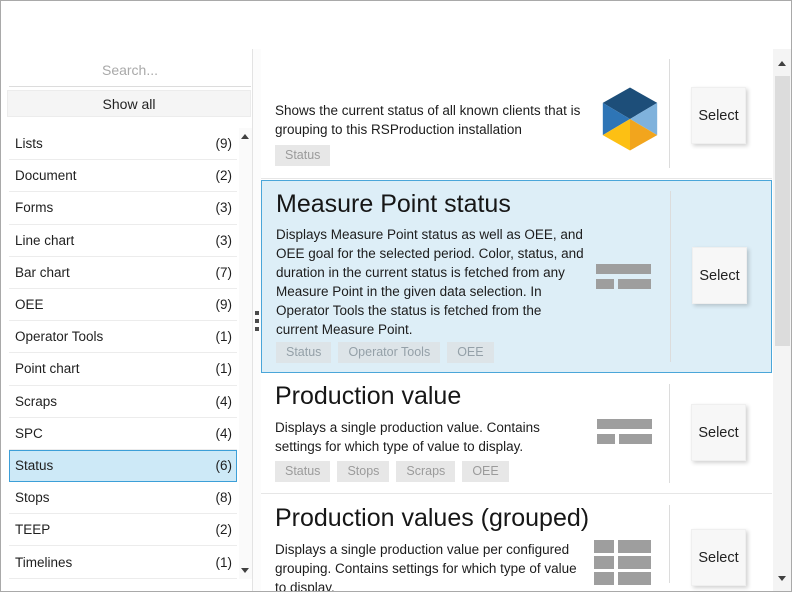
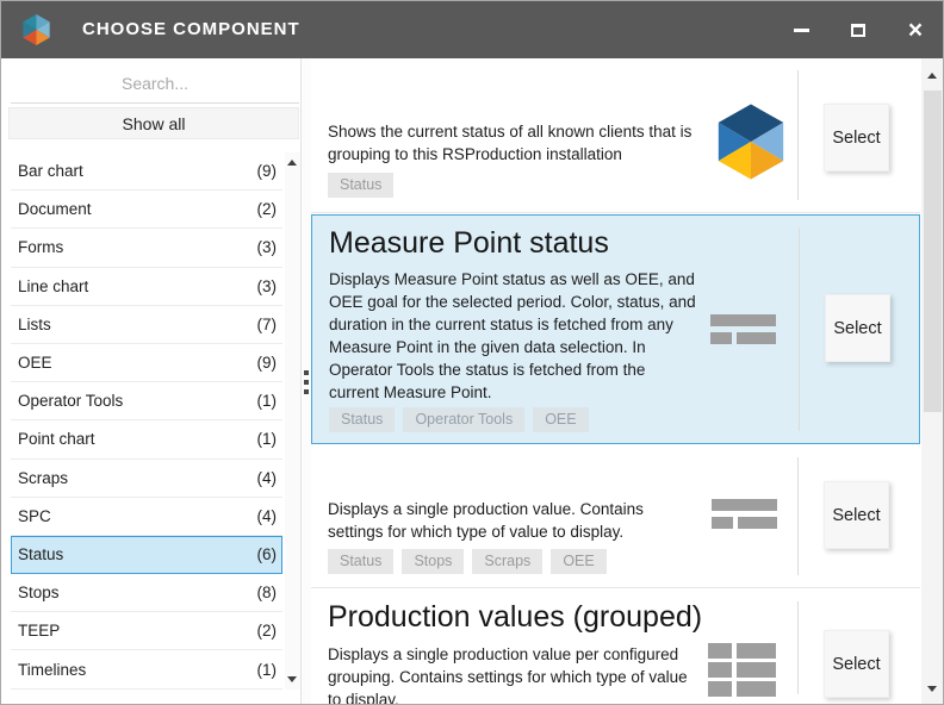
+ CHOOSE COMPONENT
+ ×
  Search...
  Show all
- Lists
+ Bar chart
  (9)
  Document
  (2)
  Forms
  (3)
  Line chart
  (3)
- Bar chart
+ Lists
  (7)
  OEE
  (9)
  Operator Tools
  (1)
  Point chart
  (1)
  Scraps
  (4)
  SPC
  (4)
  Status
  (6)
  Stops
  (8)
  TEEP
  (2)
  Timelines
  (1)
  Shows the current status of all known clients that is grouping to this RSProduction installation
  Status
  Select
  Measure Point status
  Displays Measure Point status as well as OEE, and OEE goal for the selected period. Color, status, and duration in the current status is fetched from any Measure Point in the given data selection. In Operator Tools the status is fetched from the current Measure Point.
  Status
  Operator Tools
  OEE
  Select
- Production value
  Displays a single production value. Contains settings for which type of value to display.
  Status
  Stops
  Scraps
  OEE
  Select
  Production values (grouped)
  Displays a single production value per configured grouping. Contains settings for which type of value to display.
  Select
